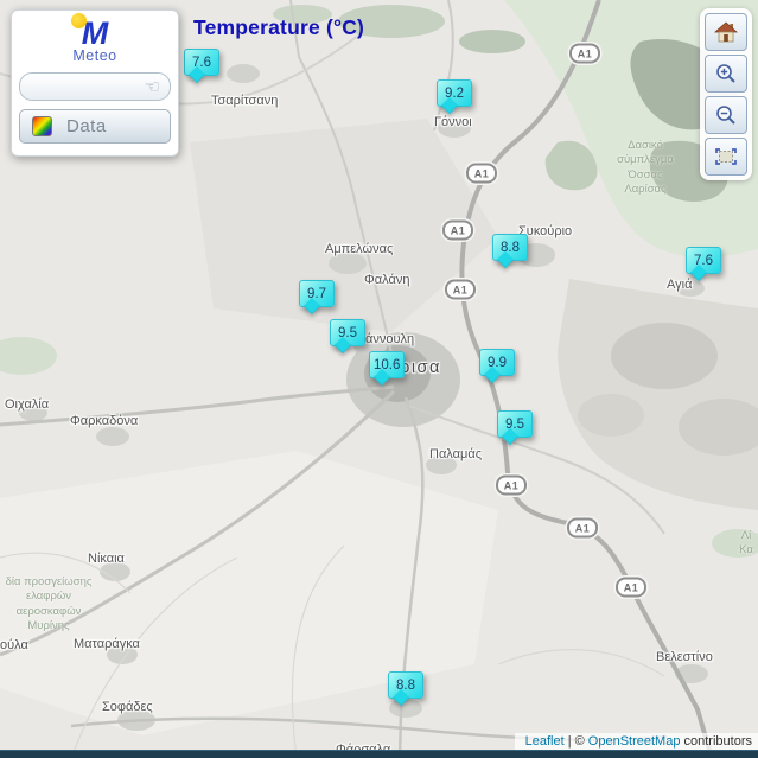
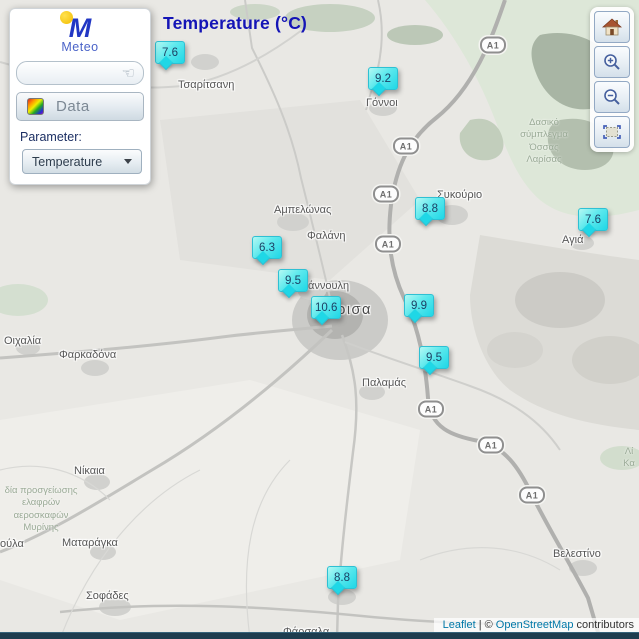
  Τσαρίτσανη
  Γόννοι
  Συκούριο
  Αγιά
  Αμπελώνας
  Φαλάνη
  άννουλη
  Παλαμάς
  Οιχαλία
  Φαρκαδόνα
  Νίκαια
  ούλα
  Ματαράγκα
  Σοφάδες
  Βελεστίνο
  δία προσγείωσης
  ελαφρών
  αεροσκαφών
  Μυρίνης
  Δασικό
  σύμπλεγμα
  Όσσας
  Λαρίσας
  Λί
  Κα
  A1
  A1
  A1
  A1
  A1
  A1
  A1
  7.6
  9.2
  8.8
  7.6
- 9.7
+ 6.3
  9.5
  10.6
  9.9
  9.5
  8.8
  Temperature (°C)
  M
  Meteo
  ☜
  Data
+ Parameter:
+ Temperature
  Leaflet | © OpenStreetMap contributors
